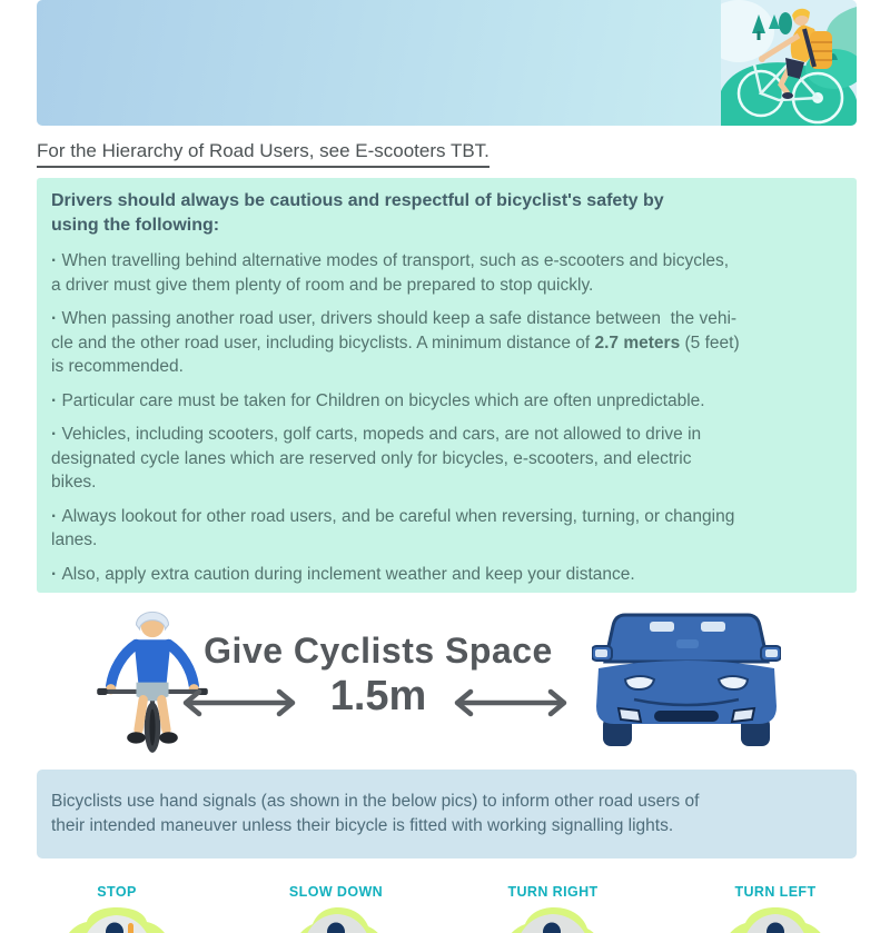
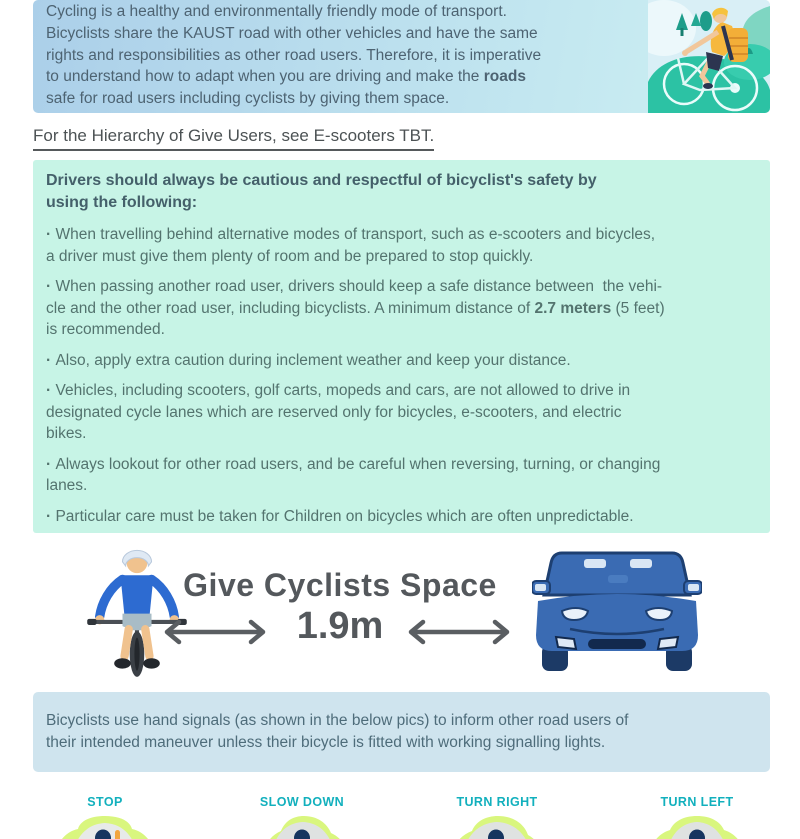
+ Cycling is a healthy and environmentally friendly mode of transport.
+ Bicyclists share the KAUST road with other vehicles and have the same
+ rights and responsibilities as other road users. Therefore, it is imperative
+ to understand how to adapt when you are driving and make the roads
+ safe for road users including cyclists by giving them space.
- For the Hierarchy of Road Users, see E-scooters TBT.
+ For the Hierarchy of Give Users, see E-scooters TBT.
  Drivers should always be cautious and respectful of bicyclist's safety by
  using the following:
  · When travelling behind alternative modes of transport, such as e-scooters and bicycles,
  a driver must give them plenty of room and be prepared to stop quickly.
  · When passing another road user, drivers should keep a safe distance between the vehi-
  cle and the other road user, including bicyclists. A minimum distance of 2.7 meters (5 feet)
  is recommended.
- · Particular care must be taken for Children on bicycles which are often unpredictable.
+ · Also, apply extra caution during inclement weather and keep your distance.
  · Vehicles, including scooters, golf carts, mopeds and cars, are not allowed to drive in
  designated cycle lanes which are reserved only for bicycles, e-scooters, and electric
  bikes.
  · Always lookout for other road users, and be careful when reversing, turning, or changing
  lanes.
- · Also, apply extra caution during inclement weather and keep your distance.
+ · Particular care must be taken for Children on bicycles which are often unpredictable.
  Give Cyclists Space
- 1.5m
+ 1.9m
  Bicyclists use hand signals (as shown in the below pics) to inform other road users of
  their intended maneuver unless their bicycle is fitted with working signalling lights.
  STOP
  SLOW DOWN
  TURN RIGHT
  TURN LEFT
